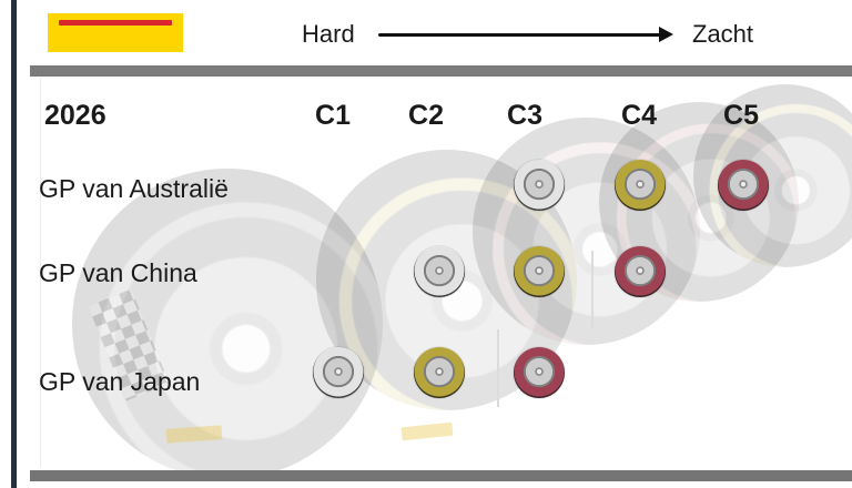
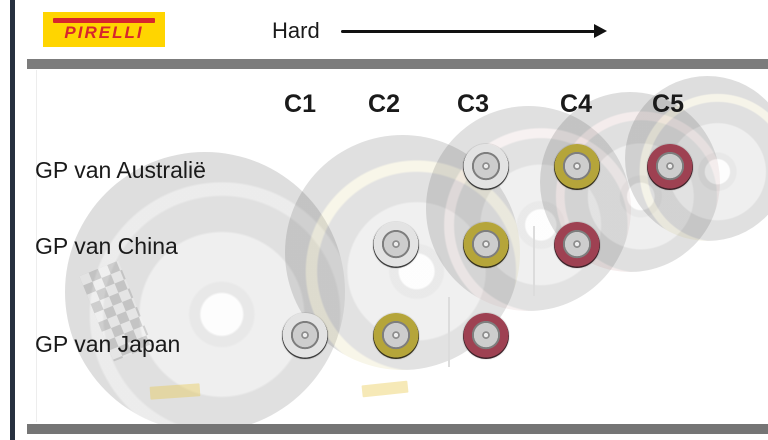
+ PIRELLI
  Hard
- Zacht
- 2026
  C1
  C2
  C3
  C4
  C5
  GP van Australië
  GP van China
  GP van Japan
